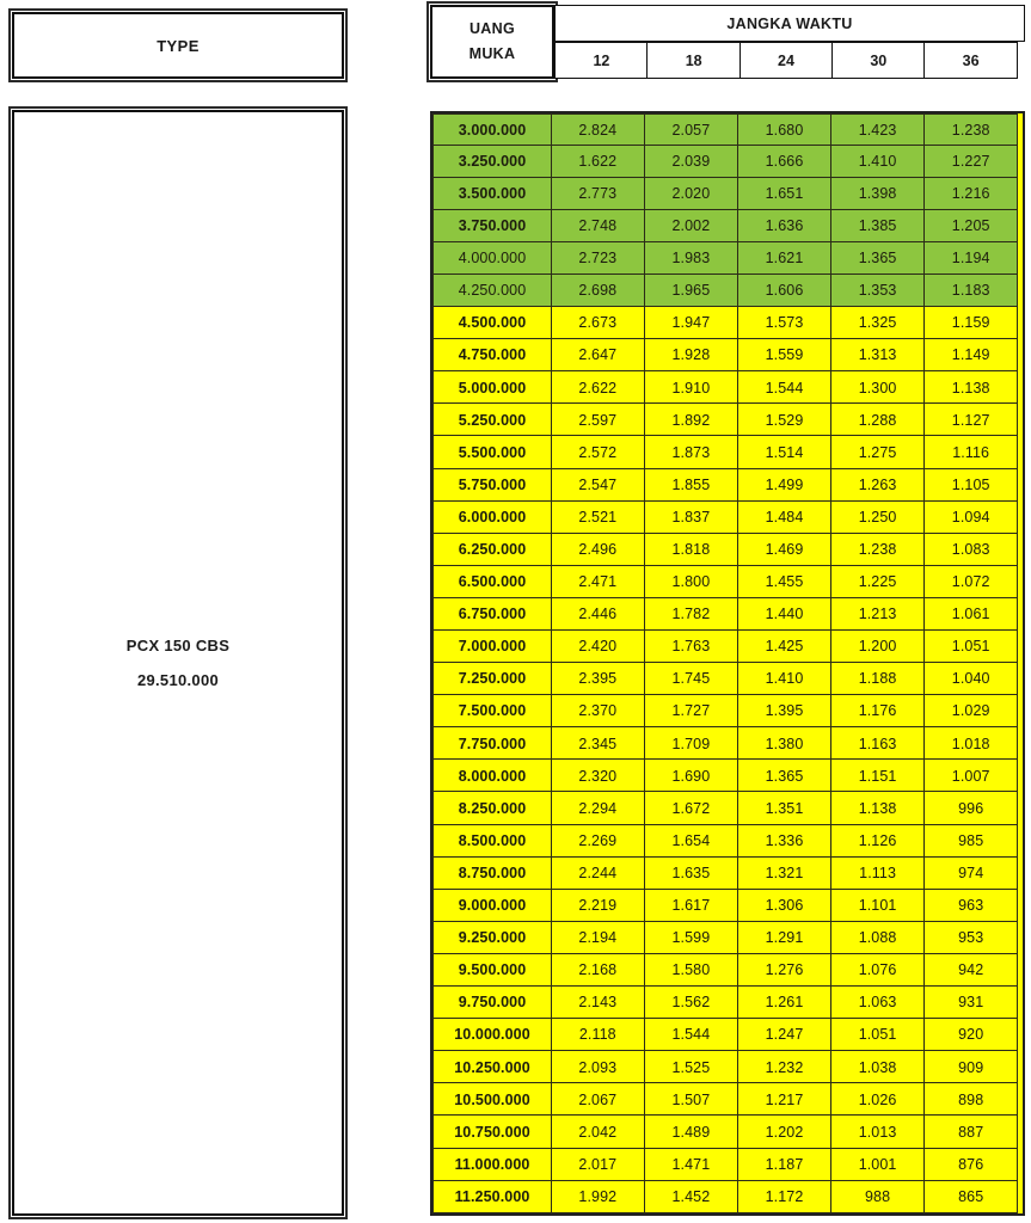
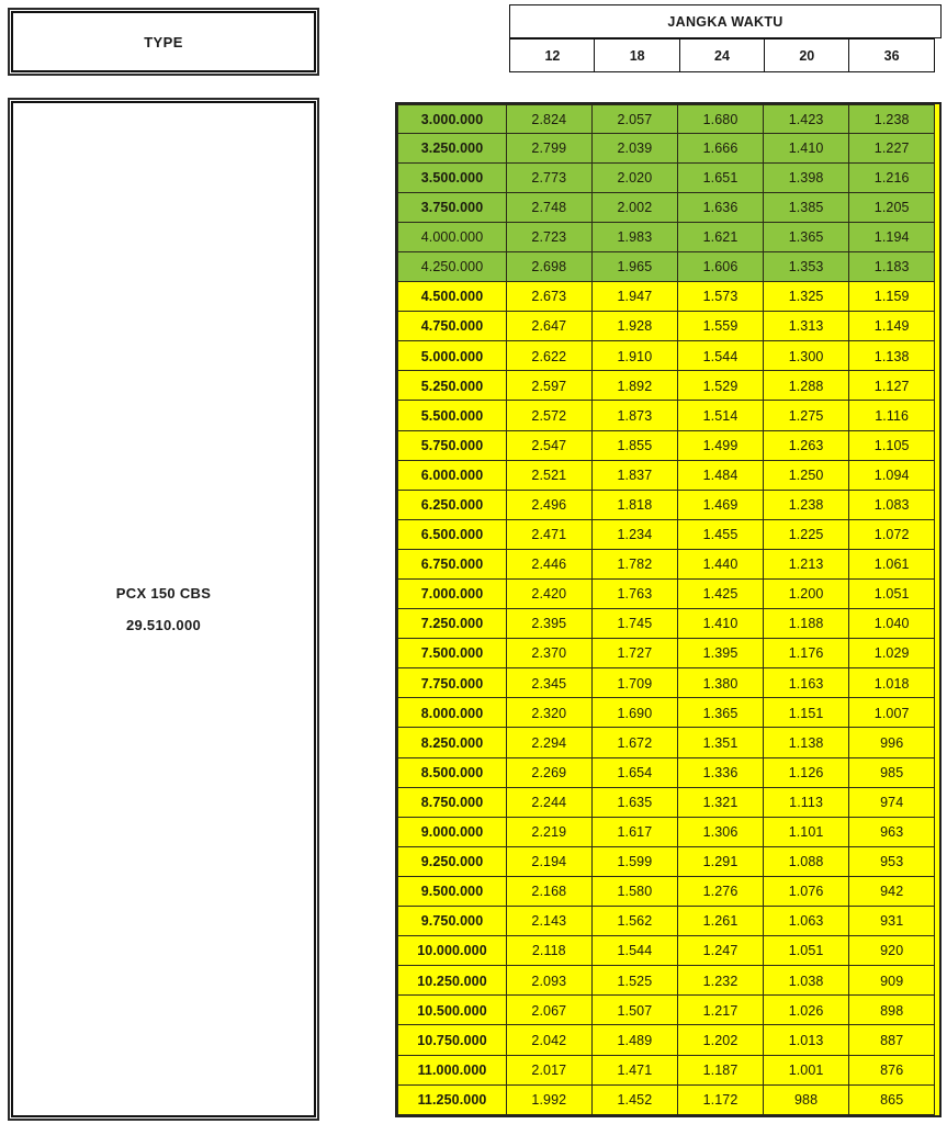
  TYPE
  PCX 150 CBS
  29.510.000
- UANG
- MUKA
  JANGKA WAKTU
  12
  18
  24
- 30
+ 20
  36
  3.000.000
  2.824
  2.057
  1.680
  1.423
  1.238
  3.250.000
- 1.622
+ 2.799
  2.039
  1.666
  1.410
  1.227
  3.500.000
  2.773
  2.020
  1.651
  1.398
  1.216
  3.750.000
  2.748
  2.002
  1.636
  1.385
  1.205
  4.000.000
  2.723
  1.983
  1.621
  1.365
  1.194
  4.250.000
  2.698
  1.965
  1.606
  1.353
  1.183
  4.500.000
  2.673
  1.947
  1.573
  1.325
  1.159
  4.750.000
  2.647
  1.928
  1.559
  1.313
  1.149
  5.000.000
  2.622
  1.910
  1.544
  1.300
  1.138
  5.250.000
  2.597
  1.892
  1.529
  1.288
  1.127
  5.500.000
  2.572
  1.873
  1.514
  1.275
  1.116
  5.750.000
  2.547
  1.855
  1.499
  1.263
  1.105
  6.000.000
  2.521
  1.837
  1.484
  1.250
  1.094
  6.250.000
  2.496
  1.818
  1.469
  1.238
  1.083
  6.500.000
  2.471
- 1.800
+ 1.234
  1.455
  1.225
  1.072
  6.750.000
  2.446
  1.782
  1.440
  1.213
  1.061
  7.000.000
  2.420
  1.763
  1.425
  1.200
  1.051
  7.250.000
  2.395
  1.745
  1.410
  1.188
  1.040
  7.500.000
  2.370
  1.727
  1.395
  1.176
  1.029
  7.750.000
  2.345
  1.709
  1.380
  1.163
  1.018
  8.000.000
  2.320
  1.690
  1.365
  1.151
  1.007
  8.250.000
  2.294
  1.672
  1.351
  1.138
  996
  8.500.000
  2.269
  1.654
  1.336
  1.126
  985
  8.750.000
  2.244
  1.635
  1.321
  1.113
  974
  9.000.000
  2.219
  1.617
  1.306
  1.101
  963
  9.250.000
  2.194
  1.599
  1.291
  1.088
  953
  9.500.000
  2.168
  1.580
  1.276
  1.076
  942
  9.750.000
  2.143
  1.562
  1.261
  1.063
  931
  10.000.000
  2.118
  1.544
  1.247
  1.051
  920
  10.250.000
  2.093
  1.525
  1.232
  1.038
  909
  10.500.000
  2.067
  1.507
  1.217
  1.026
  898
  10.750.000
  2.042
  1.489
  1.202
  1.013
  887
  11.000.000
  2.017
  1.471
  1.187
  1.001
  876
  11.250.000
  1.992
  1.452
  1.172
  988
  865
